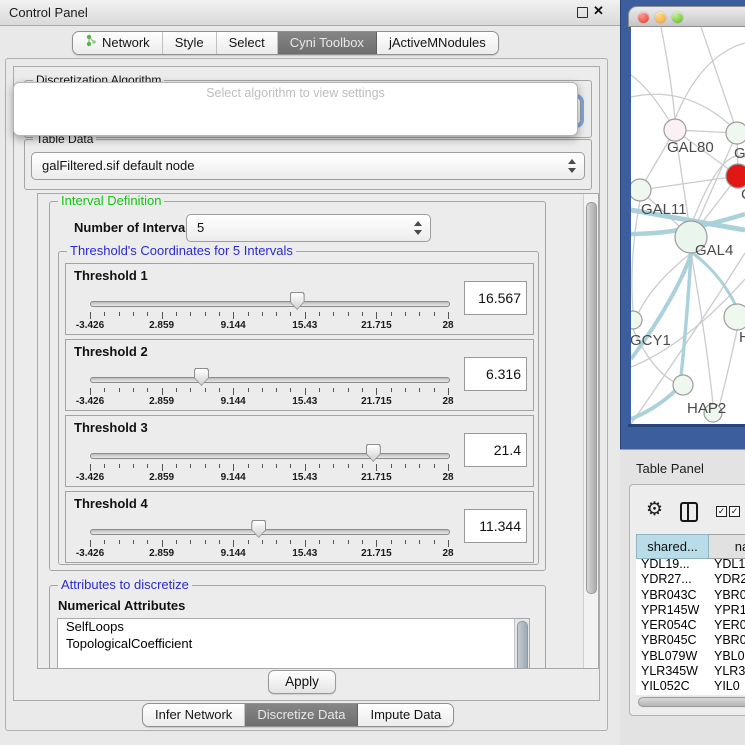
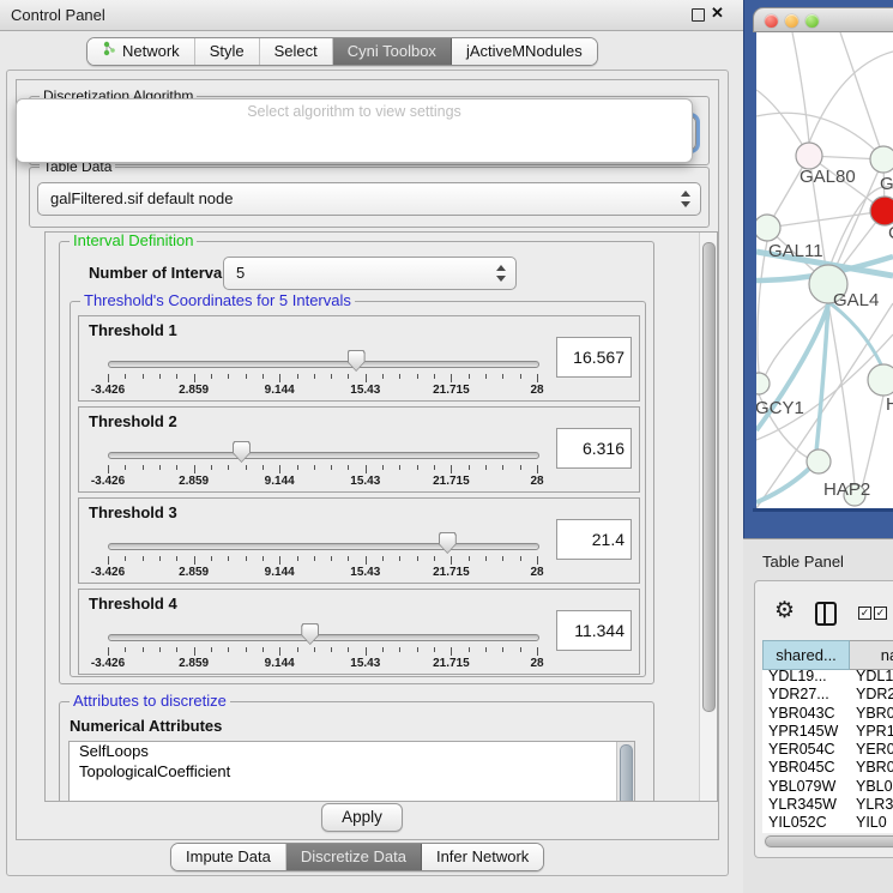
  Control Panel
  ✕
  Network
  Style
  Select
  Cyni Toolbox
  jActiveMNodules
  Discretization Algorithm
  Select algorithm to view settings
  Table Data
  galFiltered.sif default node
  Interval Definition
  Number of Interva
  5
  Threshold's Coordinates for 5 Intervals
  Threshold 1
  -3.426
  2.859
  9.144
  15.43
  21.715
  28
  16.567
  Threshold 2
  -3.426
  2.859
  9.144
  15.43
  21.715
  28
  6.316
  Threshold 3
  -3.426
  2.859
  9.144
  15.43
  21.715
  28
  21.4
  Threshold 4
  -3.426
  2.859
  9.144
  15.43
  21.715
  28
  11.344
  Attributes to discretize
  Numerical Attributes
  SelfLoops
  TopologicalCoefficient
  Apply
- Infer Network
+ Impute Data
  Discretize Data
- Impute Data
+ Infer Network
  GAL80
  GAL11
  GAL4
  GCY1
  HAP2
  H
  Table Panel
  ⚙
  ✓
  ✓
  shared...
  YDL19...
  YDL1
  YDR27...
  YDR2
  YBR043C
  YBR0
  YPR145W
  YPR1
  YER054C
  YER0
  YBR045C
  YBR0
  YBL079W
  YBL0
  YLR345W
  YLR3
  YIL052C
  YIL0
